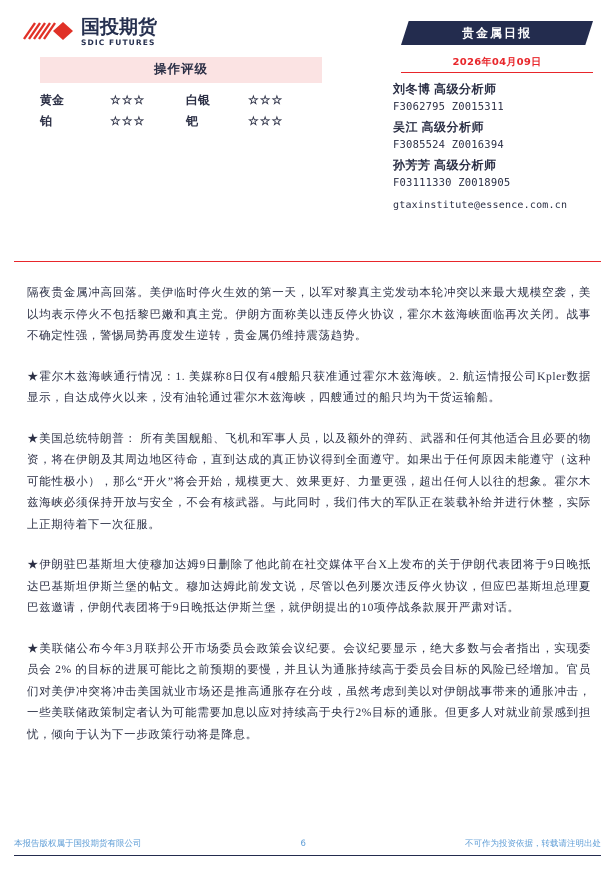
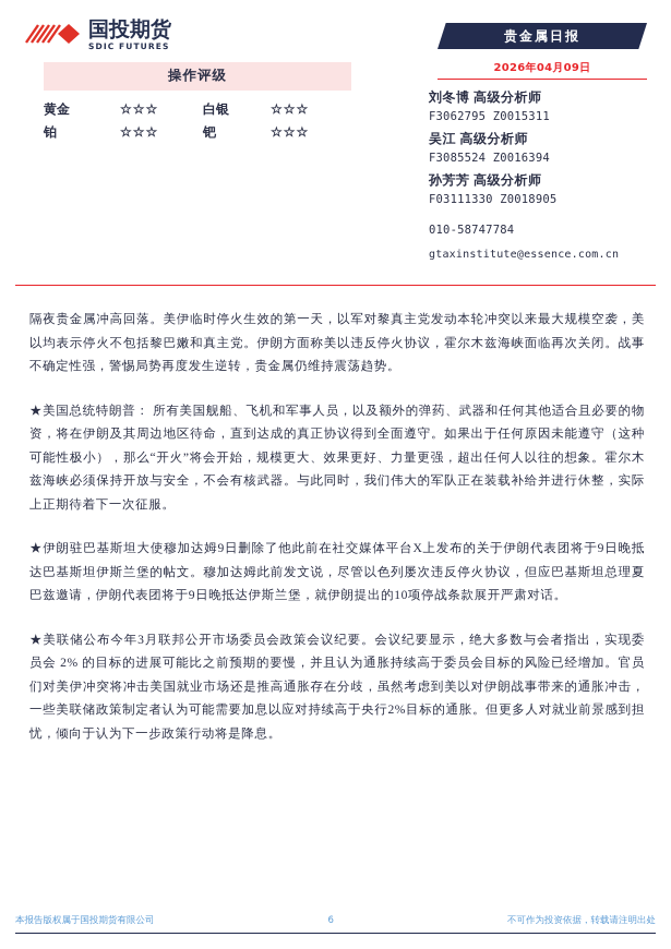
  国投期货
  SDIC FUTURES
  操作评级
  黄金	☆☆☆	白银	☆☆☆
  铂	☆☆☆	钯	☆☆☆
  贵金属日报
  2026年04月09日
  刘冬博 高级分析师
  F3062795 Z0015311
  吴江 高级分析师
  F3085524 Z0016394
  孙芳芳 高级分析师
  F03111330 Z0018905
+ 010-58747784
  gtaxinstitute@essence.com.cn
  隔夜贵金属冲高回落。美伊临时停火生效的第一天，以军对黎真主党发动本轮冲突以来最大规模空袭，美以均表示停火不包括黎巴嫩和真主党。伊朗方面称美以违反停火协议，霍尔木兹海峡面临再次关闭。战事不确定性强，警惕局势再度发生逆转，贵金属仍维持震荡趋势。
- ★霍尔木兹海峡通行情况：1. 美媒称8日仅有4艘船只获准通过霍尔木兹海峡。2. 航运情报公司Kpler数据显示，自达成停火以来，没有油轮通过霍尔木兹海峡，四艘通过的船只均为干货运输船。
  ★美国总统特朗普： 所有美国舰船、飞机和军事人员，以及额外的弹药、武器和任何其他适合且必要的物资，将在伊朗及其周边地区待命，直到达成的真正协议得到全面遵守。如果出于任何原因未能遵守（这种可能性极小），那么“开火”将会开始，规模更大、效果更好、力量更强，超出任何人以往的想象。霍尔木兹海峡必须保持开放与安全，不会有核武器。与此同时，我们伟大的军队正在装载补给并进行休整，实际上正期待着下一次征服。
  ★伊朗驻巴基斯坦大使穆加达姆9日删除了他此前在社交媒体平台X上发布的关于伊朗代表团将于9日晚抵达巴基斯坦伊斯兰堡的帖文。穆加达姆此前发文说，尽管以色列屡次违反停火协议，但应巴基斯坦总理夏巴兹邀请，伊朗代表团将于9日晚抵达伊斯兰堡，就伊朗提出的10项停战条款展开严肃对话。
  ★美联储公布今年3月联邦公开市场委员会政策会议纪要。会议纪要显示，绝大多数与会者指出，实现委员会 2% 的目标的进展可能比之前预期的要慢，并且认为通胀持续高于委员会目标的风险已经增加。官员们对美伊冲突将冲击美国就业市场还是推高通胀存在分歧，虽然考虑到美以对伊朗战事带来的通胀冲击，一些美联储政策制定者认为可能需要加息以应对持续高于央行2%目标的通胀。但更多人对就业前景感到担忧，倾向于认为下一步政策行动将是降息。
  本报告版权属于国投期货有限公司
  6
  不可作为投资依据，转载请注明出处
